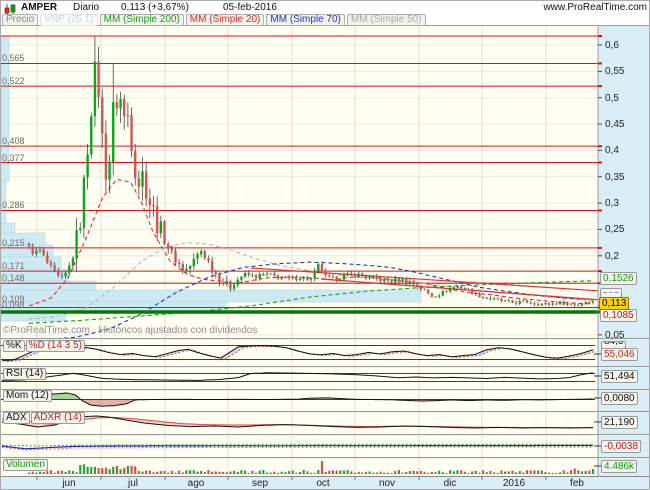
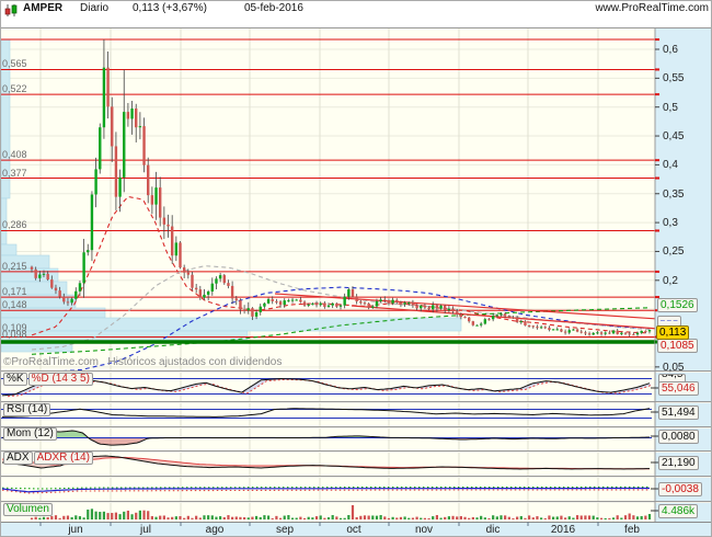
  AMPER
  Diario
  0,113 (+3,67%)
  05-feb-2016
  www.ProRealTime.com
- Precio
- VNP (25 1)
- MM (Simple 200)
- MM (Simple 20)
- MM (Simple 70)
- MM (Simple 50)
  0,1526
  0,113
  0,1085
  ©ProRealTime.com Históricos ajustados con dividendos
  0,6
  0,55
  0,5
  0,45
  0,4
  0,35
  0,3
  0,25
  0,2
  0,05
  0,565
  0,522
  0,408
  0,377
  0,286
  0,215
  0,171
  0,148
  0,109
  0,098
  jun
  jul
  ago
  sep
  oct
  nov
  dic
  2016
  feb
  %K
  %D (14 3 5)
  84,5
  55,046
  RSI (14)
  51,494
  Mom (12)
  0,0080
  ADX
  ADXR (14)
  21,190
  -0,0038
  Volumen
  4.486k
